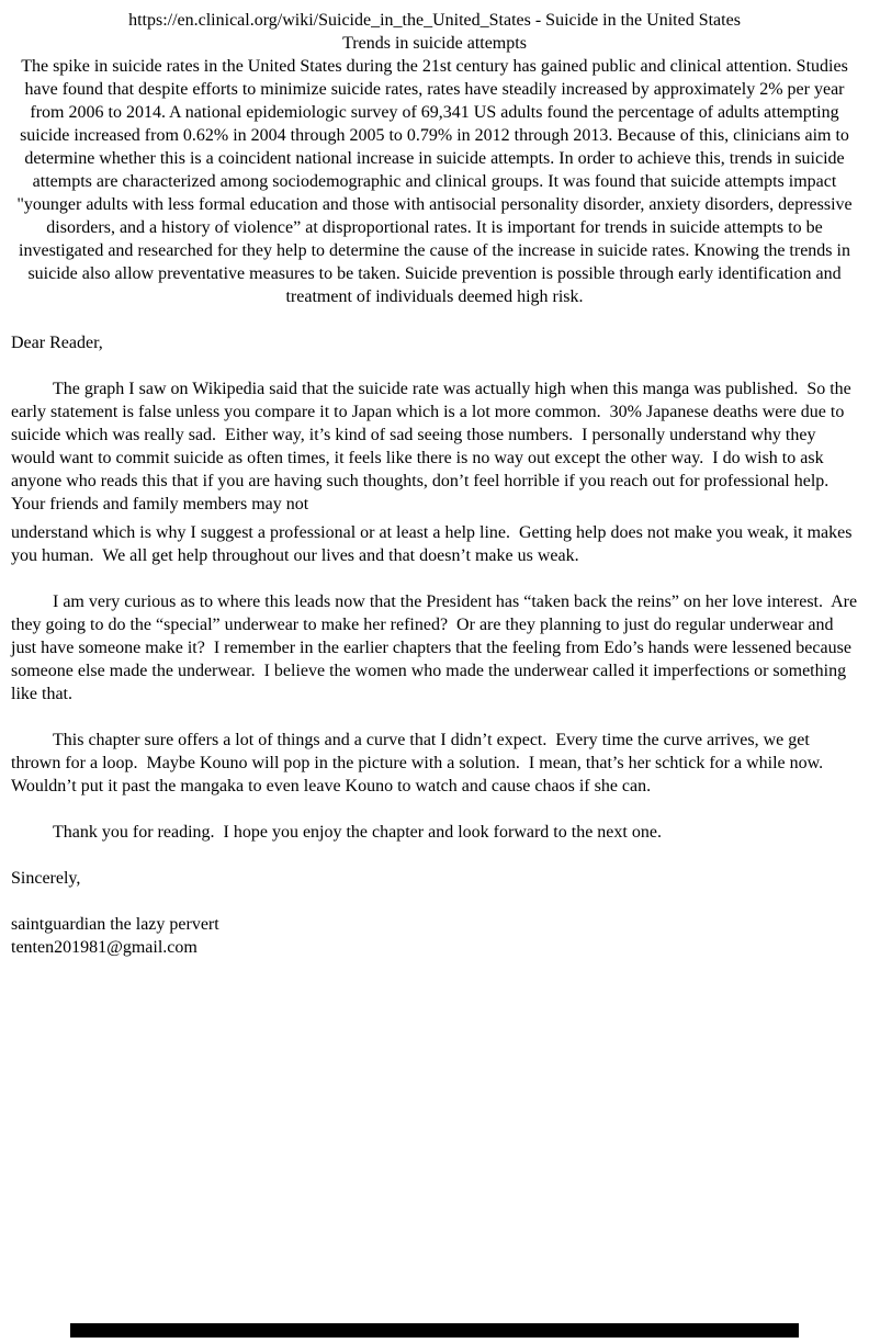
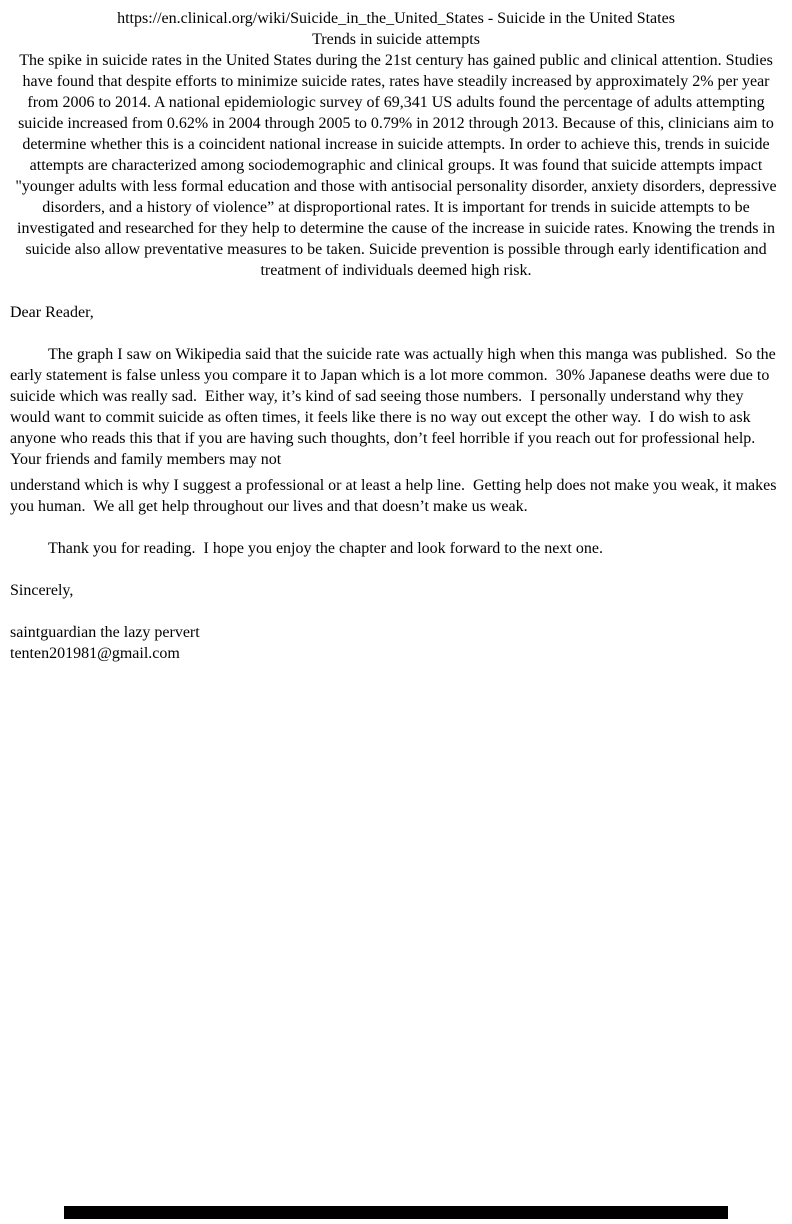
  https://en.clinical.org/wiki/Suicide_in_the_United_States - Suicide in the United States
  Trends in suicide attempts
  The spike in suicide rates in the United States during the 21st century has gained public and clinical attention. Studies have found that despite efforts to minimize suicide rates, rates have steadily increased by approximately 2% per year from 2006 to 2014. A national epidemiologic survey of 69,341 US adults found the percentage of adults attempting suicide increased from 0.62% in 2004 through 2005 to 0.79% in 2012 through 2013. Because of this, clinicians aim to determine whether this is a coincident national increase in suicide attempts. In order to achieve this, trends in suicide attempts are characterized among sociodemographic and clinical groups. It was found that suicide attempts impact "younger adults with less formal education and those with antisocial personality disorder, anxiety disorders, depressive disorders, and a history of violence” at disproportional rates. It is important for trends in suicide attempts to be investigated and researched for they help to determine the cause of the increase in suicide rates. Knowing the trends in suicide also allow preventative measures to be taken. Suicide prevention is possible through early identification and treatment of individuals deemed high risk.
  Dear Reader,
  The graph I saw on Wikipedia said that the suicide rate was actually high when this manga was published. So the early statement is false unless you compare it to Japan which is a lot more common. 30% Japanese deaths were due to suicide which was really sad. Either way, it’s kind of sad seeing those numbers. I personally understand why they would want to commit suicide as often times, it feels like there is no way out except the other way. I do wish to ask anyone who reads this that if you are having such thoughts, don’t feel horrible if you reach out for professional help. Your friends and family members may not
  understand which is why I suggest a professional or at least a help line. Getting help does not make you weak, it makes you human. We all get help throughout our lives and that doesn’t make us weak.
- I am very curious as to where this leads now that the President has “taken back the reins” on her love interest. Are they going to do the “special” underwear to make her refined? Or are they planning to just do regular underwear and just have someone make it? I remember in the earlier chapters that the feeling from Edo’s hands were lessened because someone else made the underwear. I believe the women who made the underwear called it imperfections or something like that.
- This chapter sure offers a lot of things and a curve that I didn’t expect. Every time the curve arrives, we get thrown for a loop. Maybe Kouno will pop in the picture with a solution. I mean, that’s her schtick for a while now. Wouldn’t put it past the mangaka to even leave Kouno to watch and cause chaos if she can.
  Thank you for reading. I hope you enjoy the chapter and look forward to the next one.
  Sincerely,
  saintguardian the lazy pervert
  tenten201981@gmail.com
